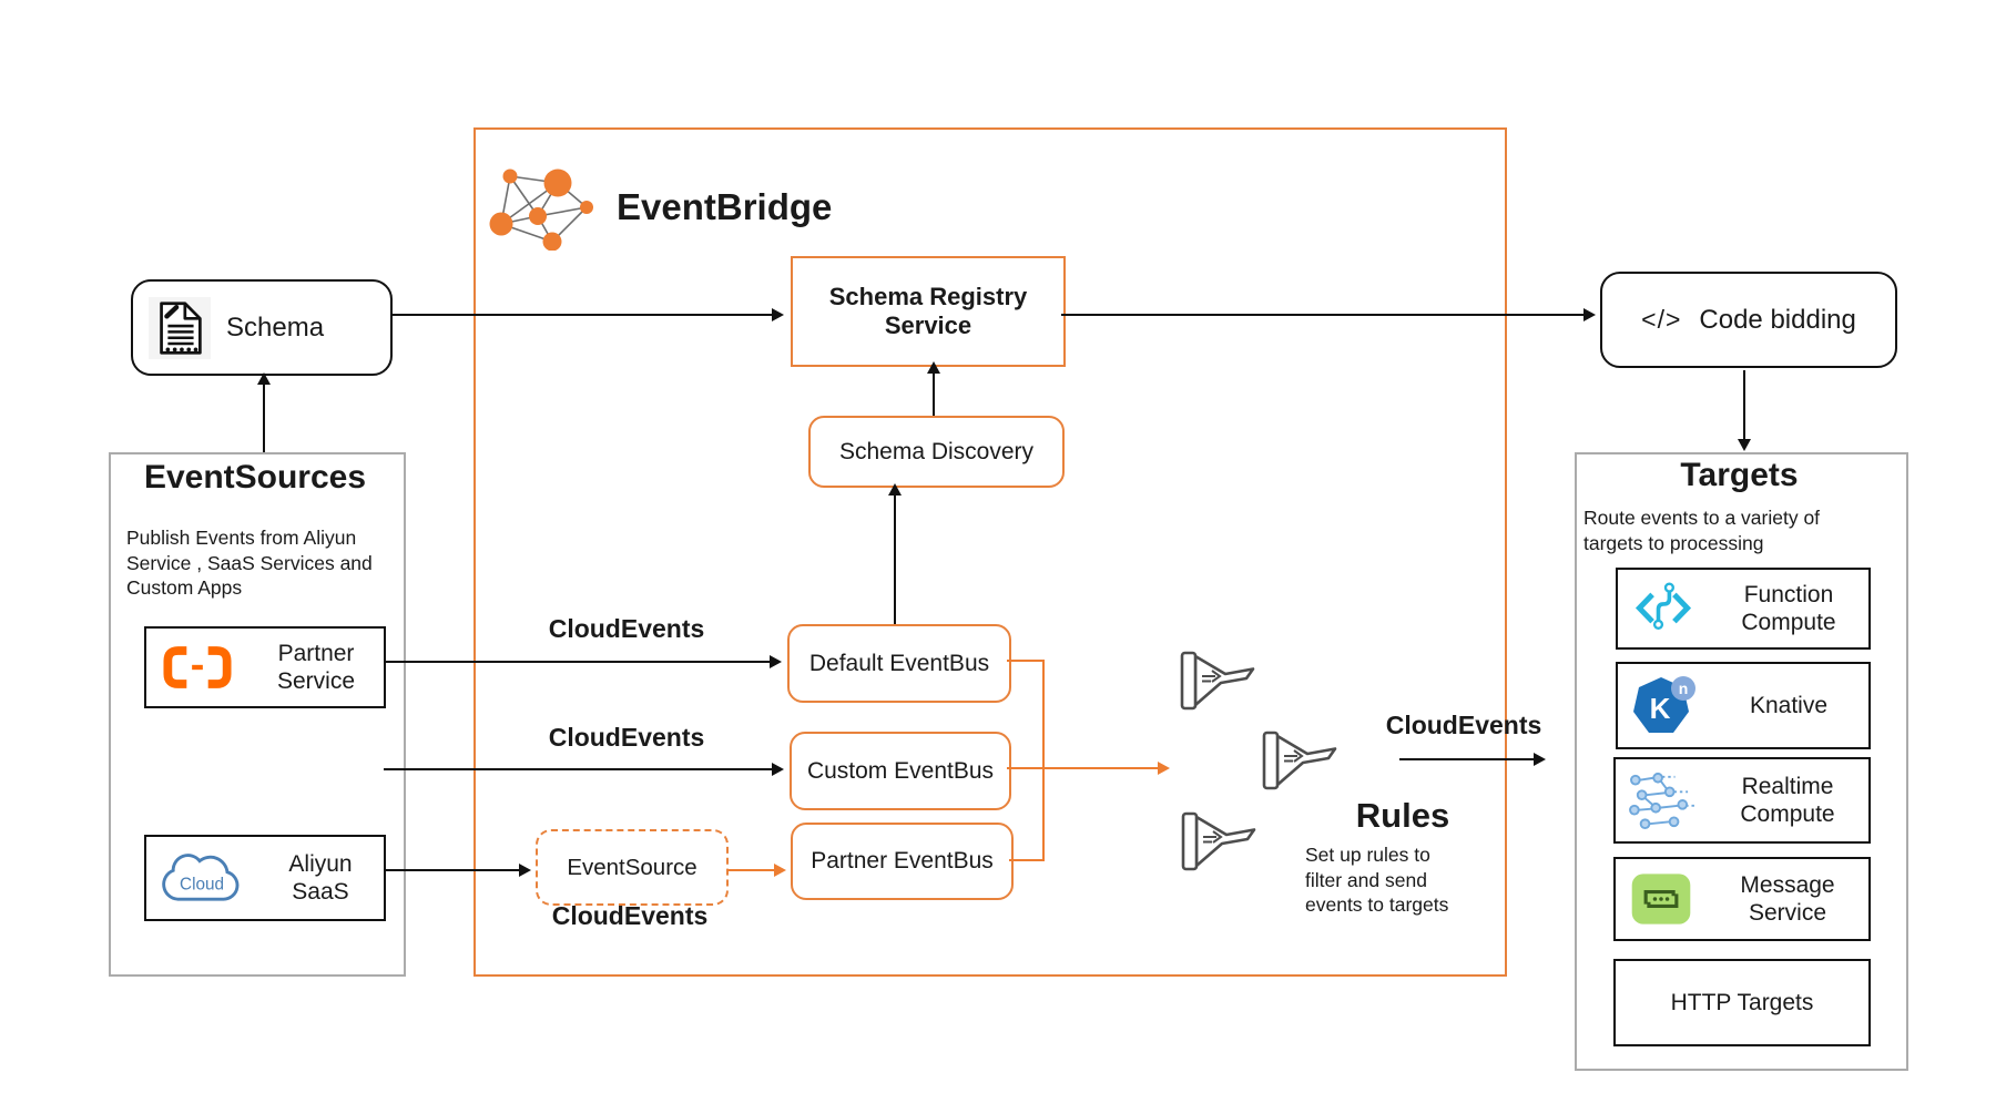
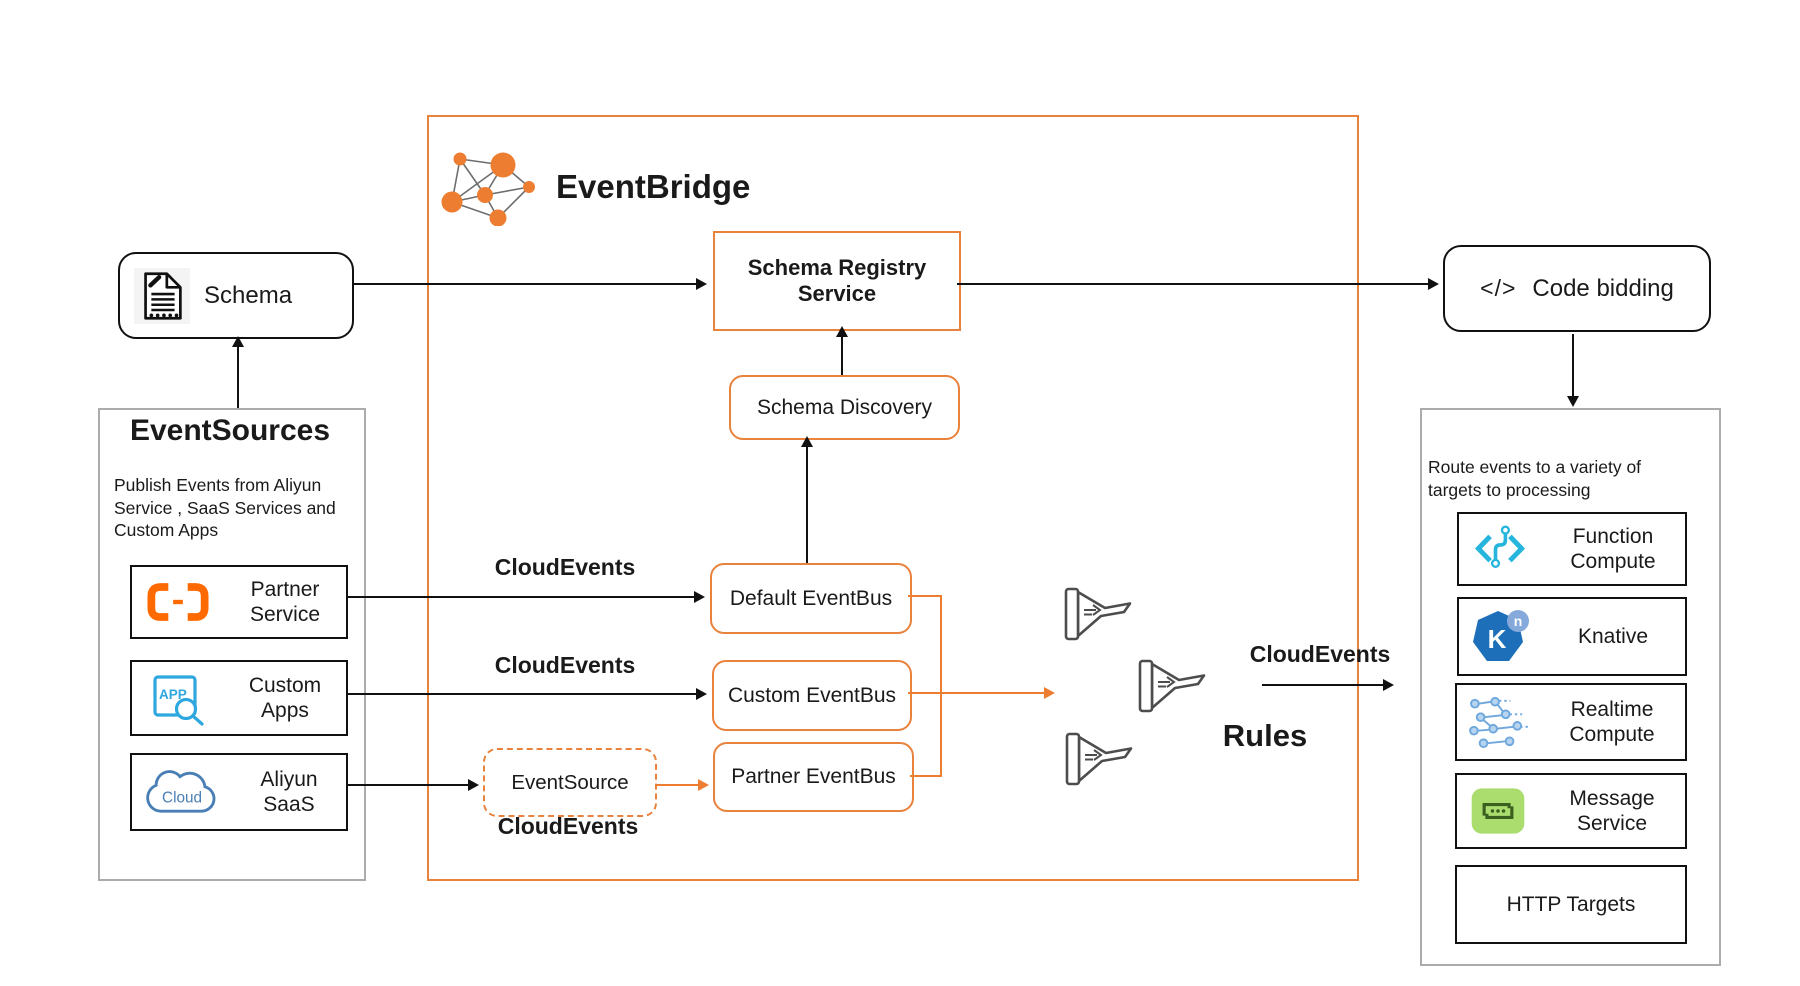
  Schema
  EventSources
  Publish Events from Aliyun
  Service , SaaS Services and
  Custom Apps
  Partner
  Service
+ APP
+ Custom
+ Apps
  Cloud
  Aliyun
  SaaS
  EventBridge
  Schema Registry
  Service
  Schema Discovery
  Default EventBus
  Custom EventBus
  Partner EventBus
  EventSource
  CloudEvents
  CloudEvents
  CloudEvents
  CloudEvents
  Rules
- Set up rules to
- filter and send
- events to targets
  </>
  Code bidding
- Targets
  Route events to a variety of
  targets to processing
  Function
  Compute
  K
  n
  Knative
  Realtime
  Compute
  Message
  Service
  HTTP Targets
